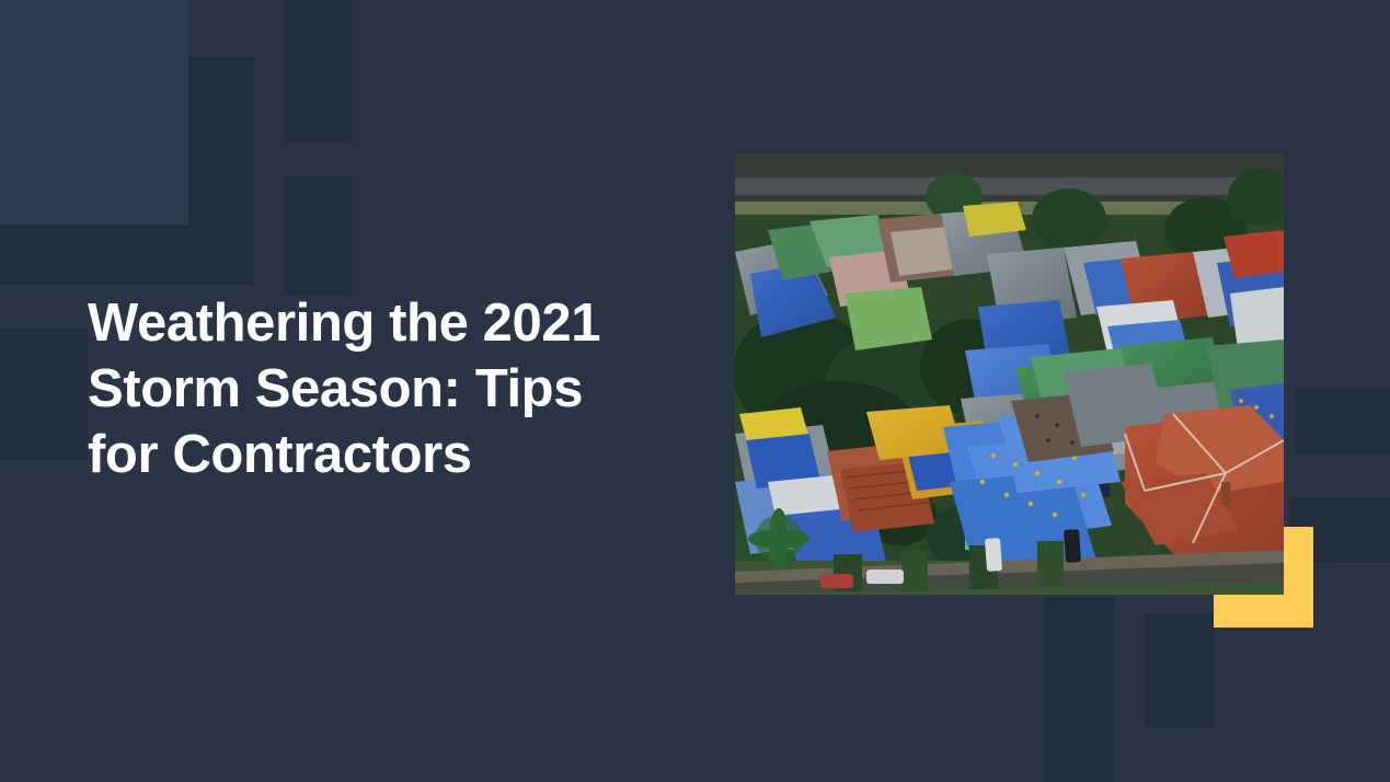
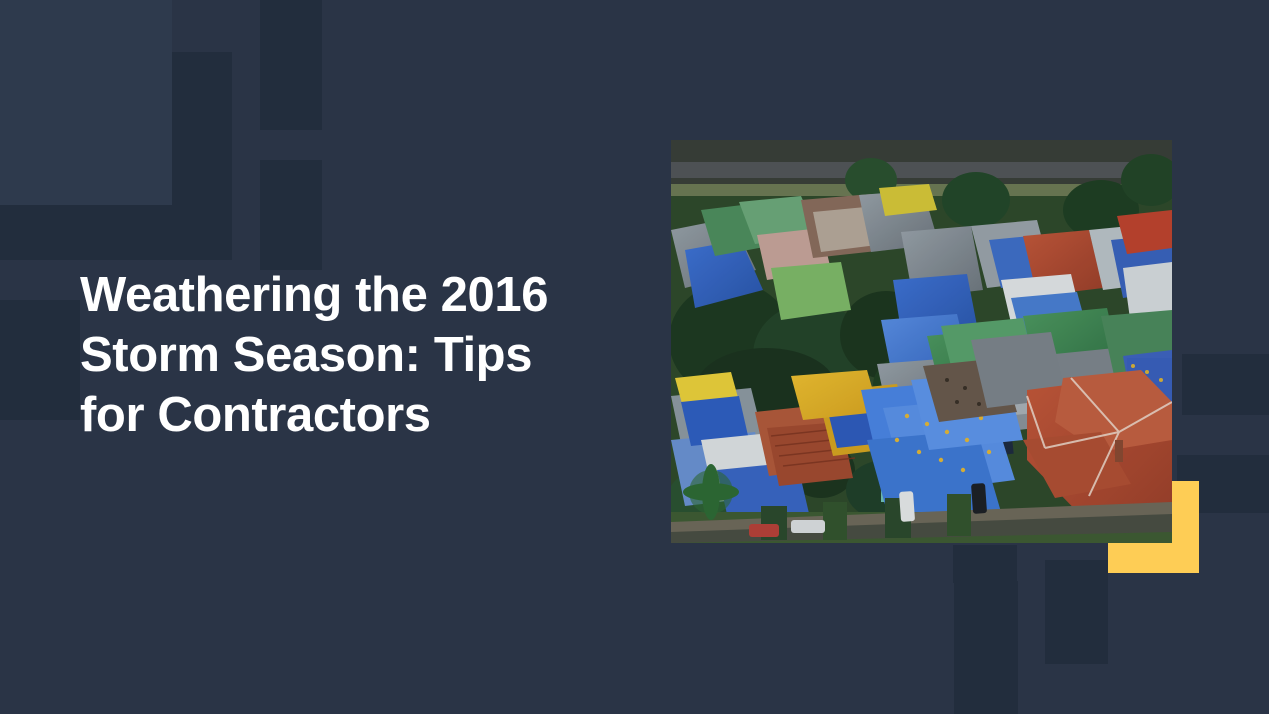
- Weathering the 2021
+ Weathering the 2016
  Storm Season: Tips
  for Contractors
